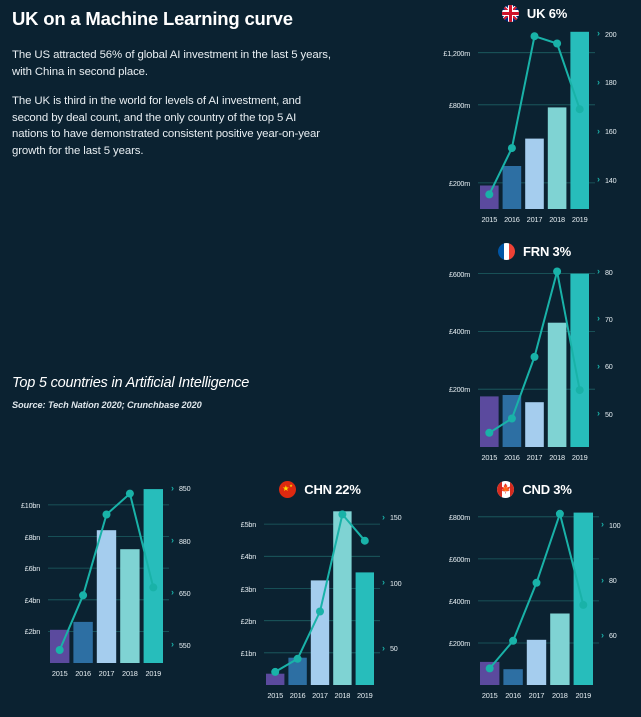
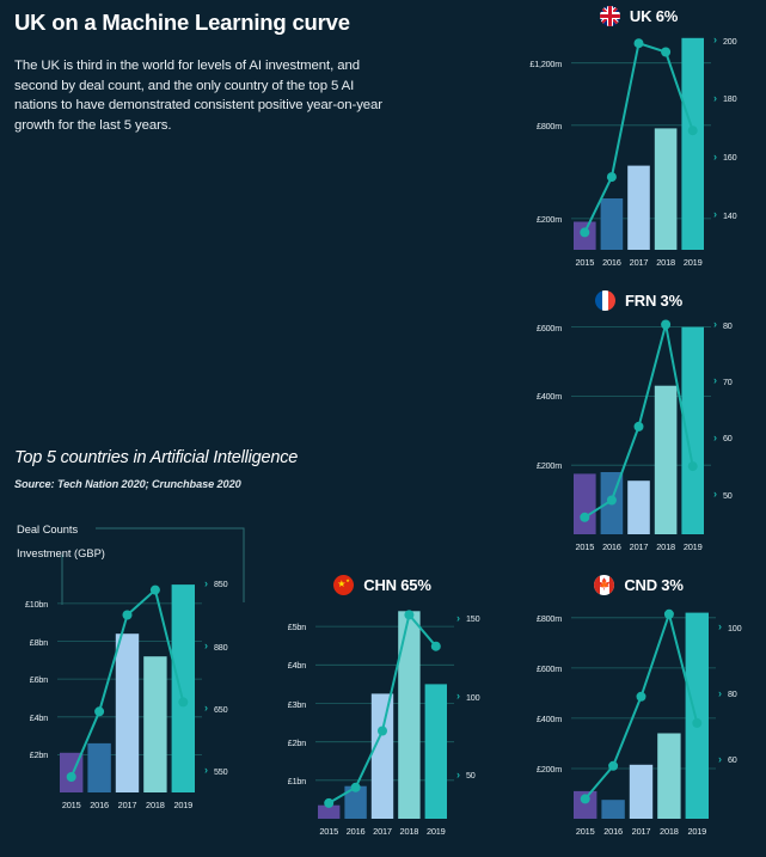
  UK on a Machine Learning curve
- The US attracted 56% of global AI investment in the last 5 years, with China in second place.
  The UK is third in the world for levels of AI investment, and second by deal count, and the only country of the top 5 AI nations to have demonstrated consistent positive year-on-year growth for the last 5 years.
  Top 5 countries in Artificial Intelligence
  Source: Tech Nation 2020; Crunchbase 2020
+ Deal Counts
+ Investment (GBP)
  UK 6%
  £1,200m
  £800m
  £200m
  ›
  200
  ›
  180
  ›
  160
  ›
  140
  2015
  2016
  2017
  2018
  2019
  FRN 3%
  £600m
  £400m
  £200m
  ›
  80
  ›
  70
  ›
  60
  ›
  50
  2015
  2016
  2017
  2018
  2019
  £10bn
  £8bn
  £6bn
  £4bn
  £2bn
  ›
  850
  ›
  880
  ›
  650
  ›
  550
  2015
  2016
  2017
  2018
  2019
  ★
- CHN 22%
+ CHN 65%
  £5bn
  £4bn
  £3bn
  £2bn
  £1bn
  ›
  150
  ›
  100
  ›
  50
  2015
  2016
  2017
  2018
  2019
  🍁
  CND 3%
  £800m
  £600m
  £400m
  £200m
  ›
  100
  ›
  80
  ›
  60
  2015
  2016
  2017
  2018
  2019
